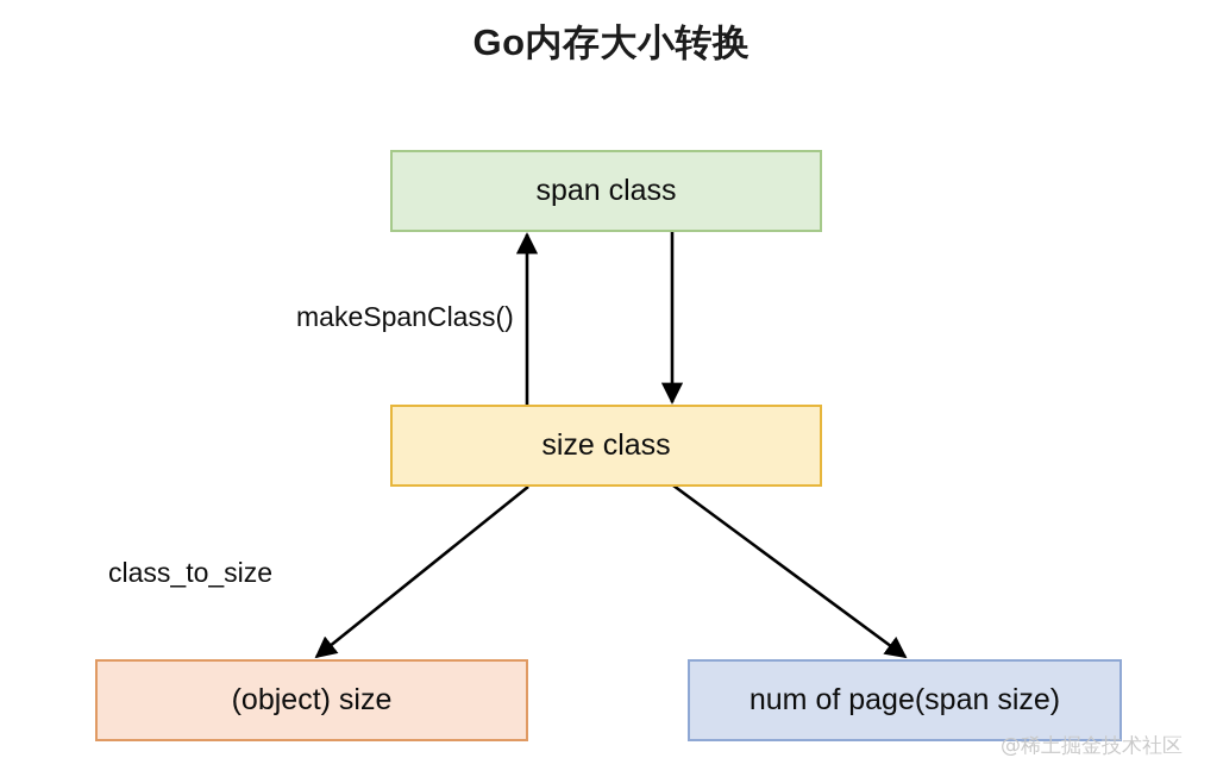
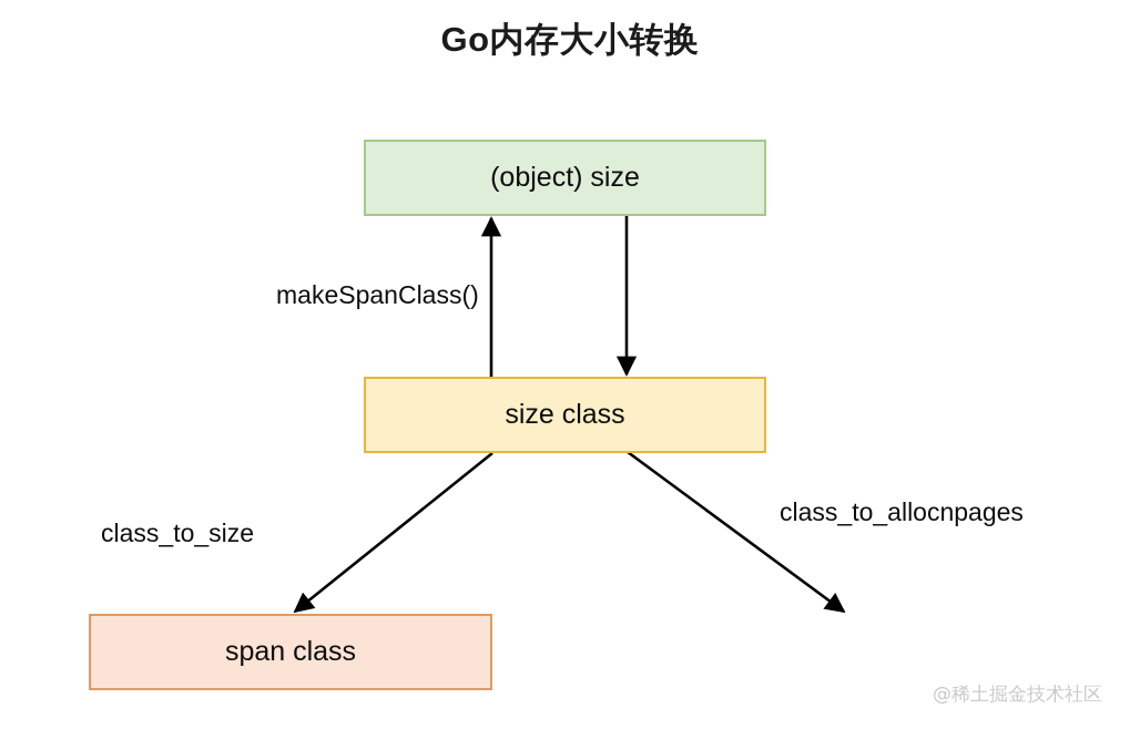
  Go内存大小转换
- span class
+ (object) size
  size class
- (object) size
+ span class
- num of page(span size)
  makeSpanClass()
  class_to_size
+ class_to_allocnpages
  @稀土掘金技术社区
